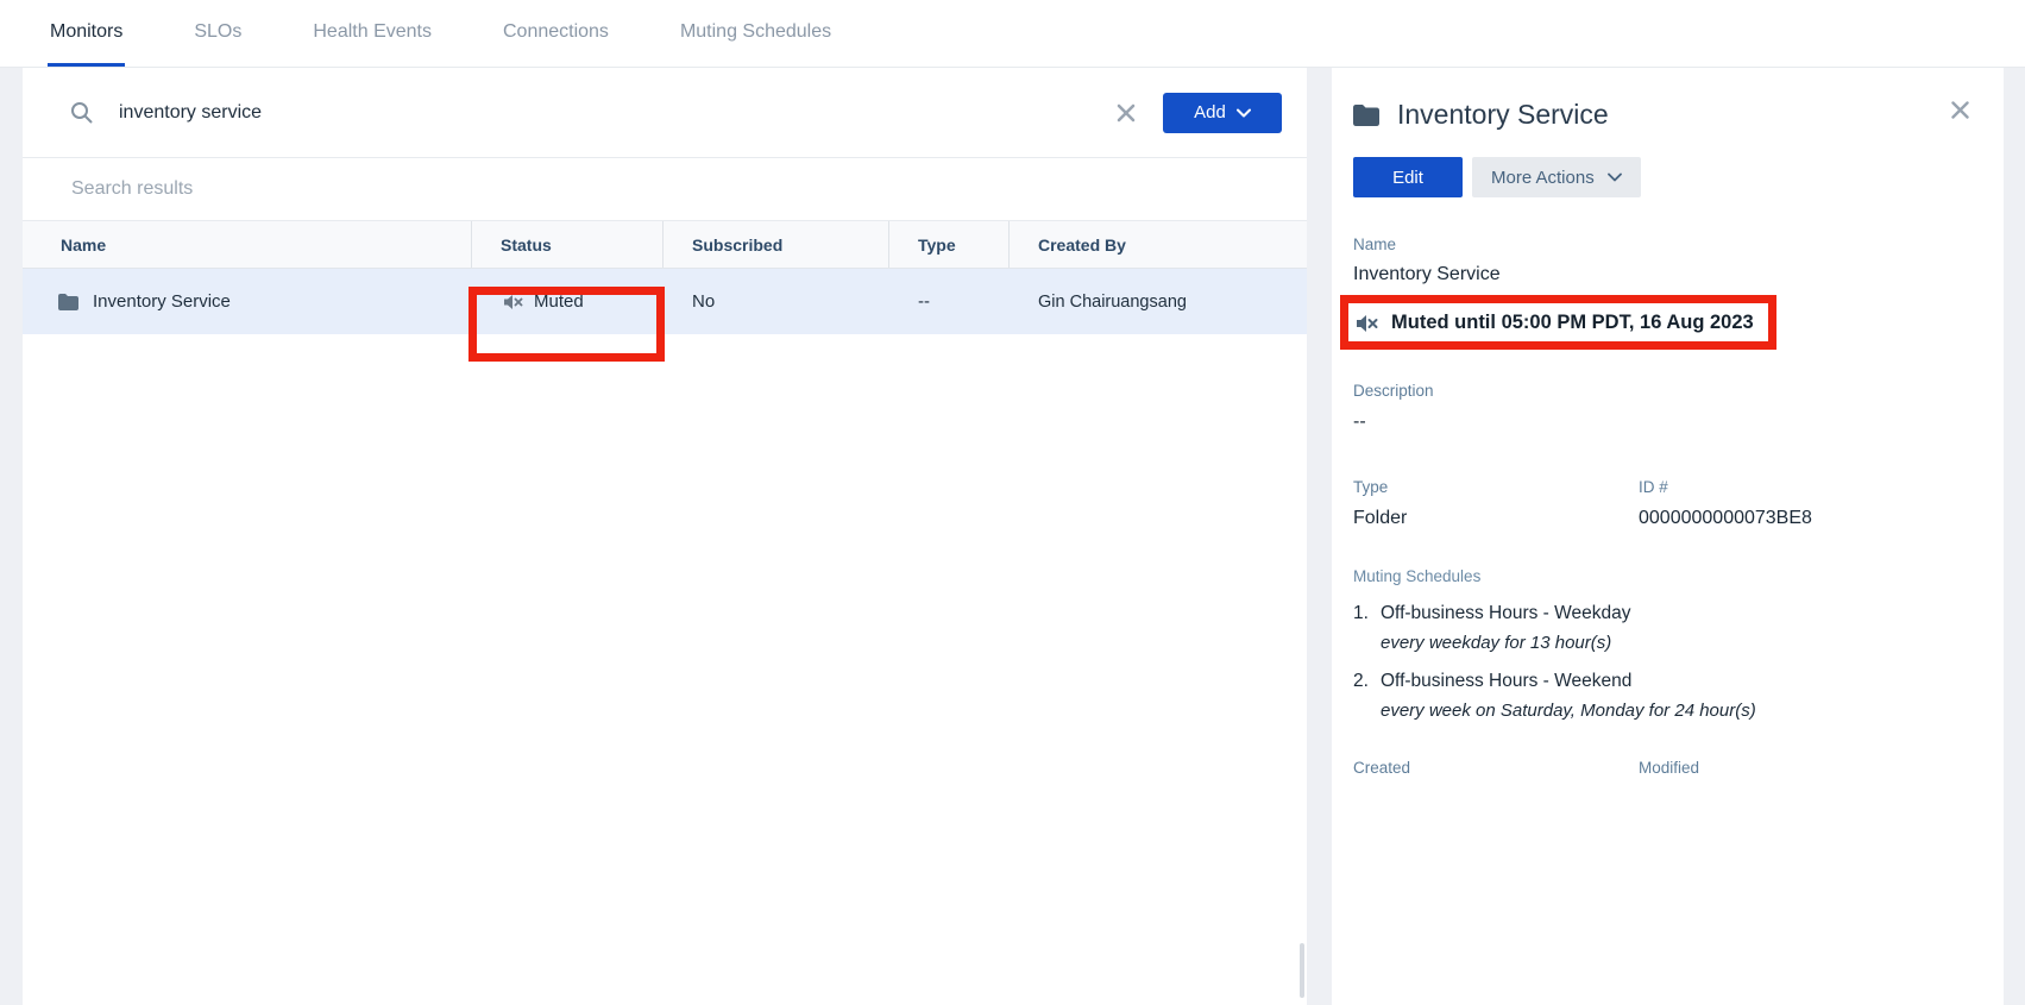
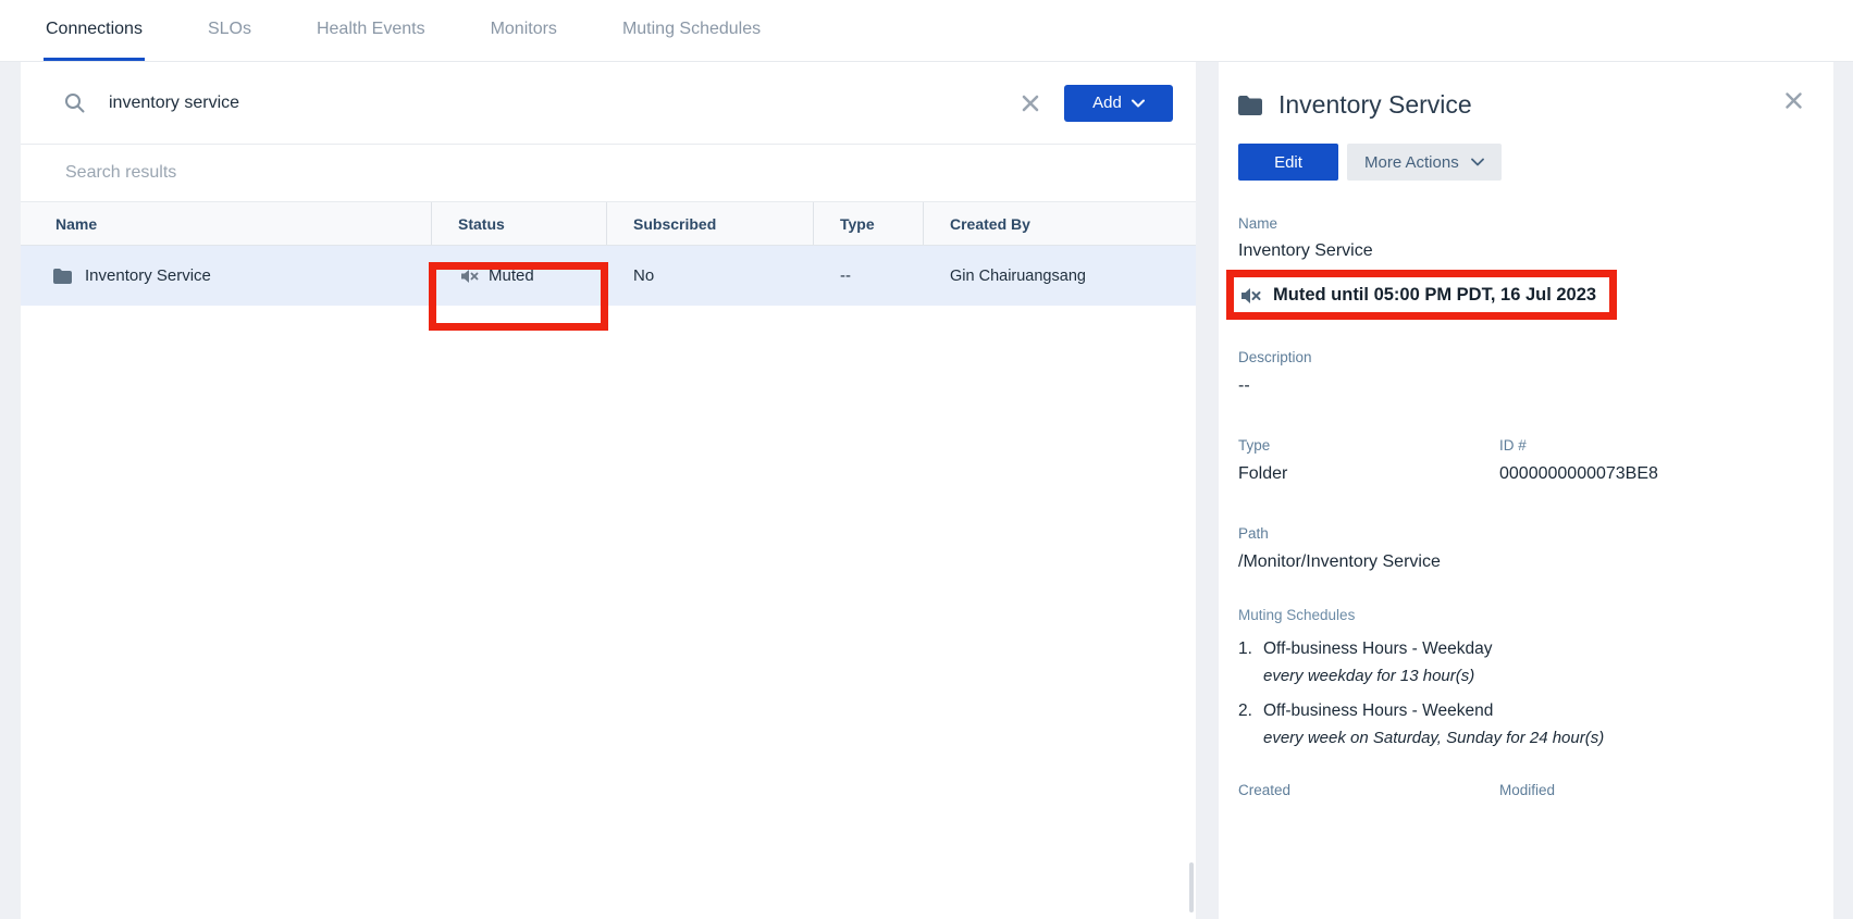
- Monitors
+ Connections
  SLOs
  Health Events
- Connections
+ Monitors
  Muting Schedules
  inventory service
  Add
  Search results
  Name
  Status
  Subscribed
  Type
  Created By
  Inventory Service
  Muted
  No
  --
  Gin Chairuangsang
  Inventory Service
  Edit
  More Actions
  Name
  Inventory Service
- Muted until 05:00 PM PDT, 16 Aug 2023
+ Muted until 05:00 PM PDT, 16 Jul 2023
  Description
  --
  Type
  ID #
  Folder
  0000000000073BE8
+ Path
+ /Monitor/Inventory Service
  Muting Schedules
  1.
  Off-business Hours - Weekday
  every weekday for 13 hour(s)
  2.
  Off-business Hours - Weekend
- every week on Saturday, Monday for 24 hour(s)
+ every week on Saturday, Sunday for 24 hour(s)
  Created
  Modified
